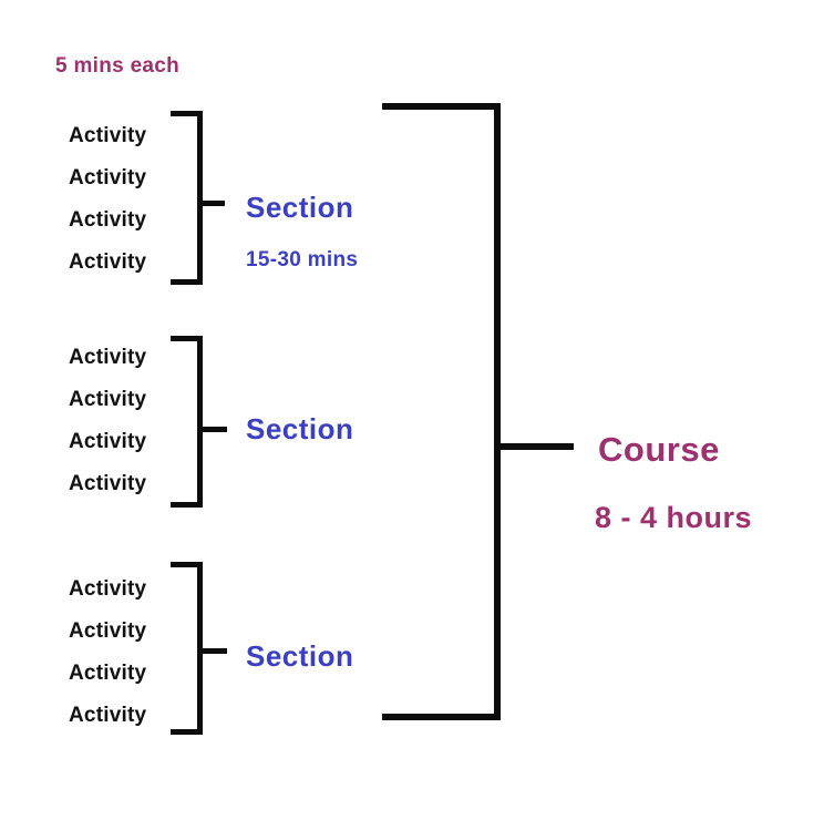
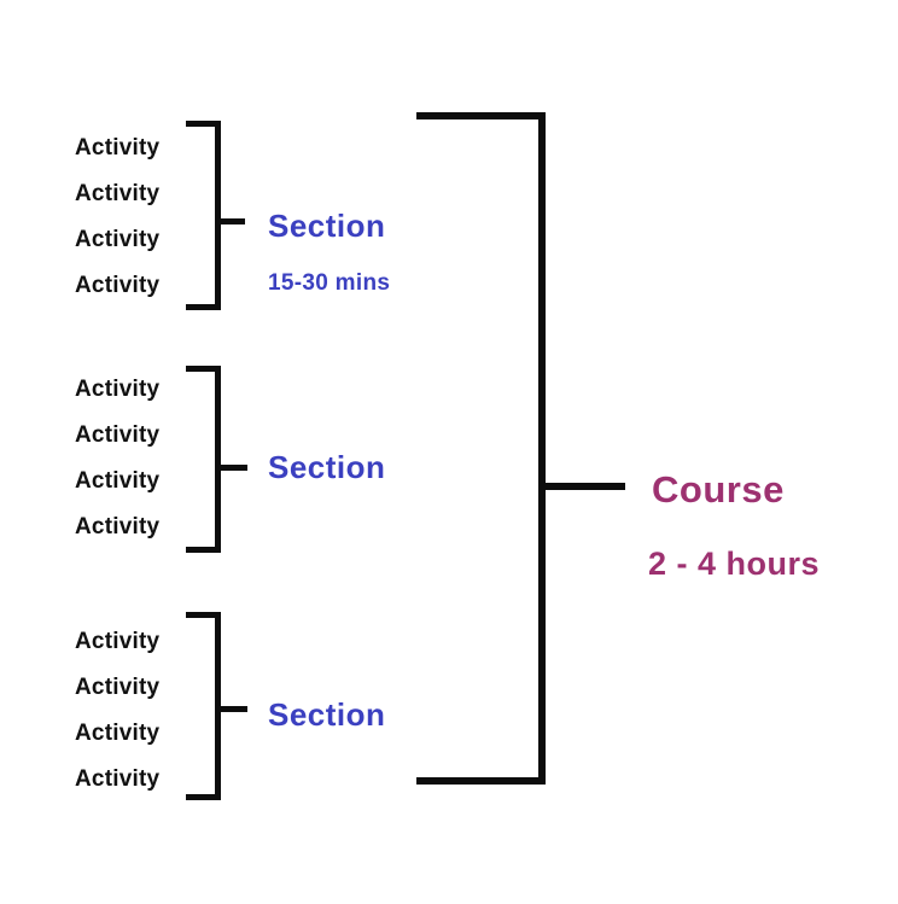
- 5 mins each
  Activity
  Activity
  Activity
  Activity
  Section
  15-30 mins
  Activity
  Activity
  Activity
  Activity
  Section
  Activity
  Activity
  Activity
  Activity
  Section
  Course
- 8 - 4 hours
+ 2 - 4 hours
